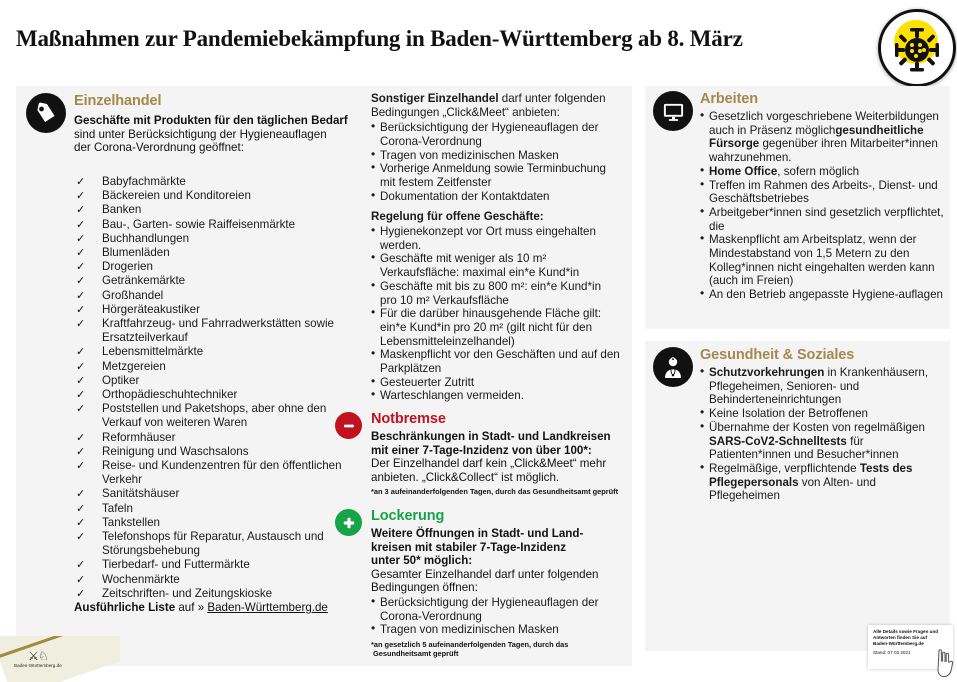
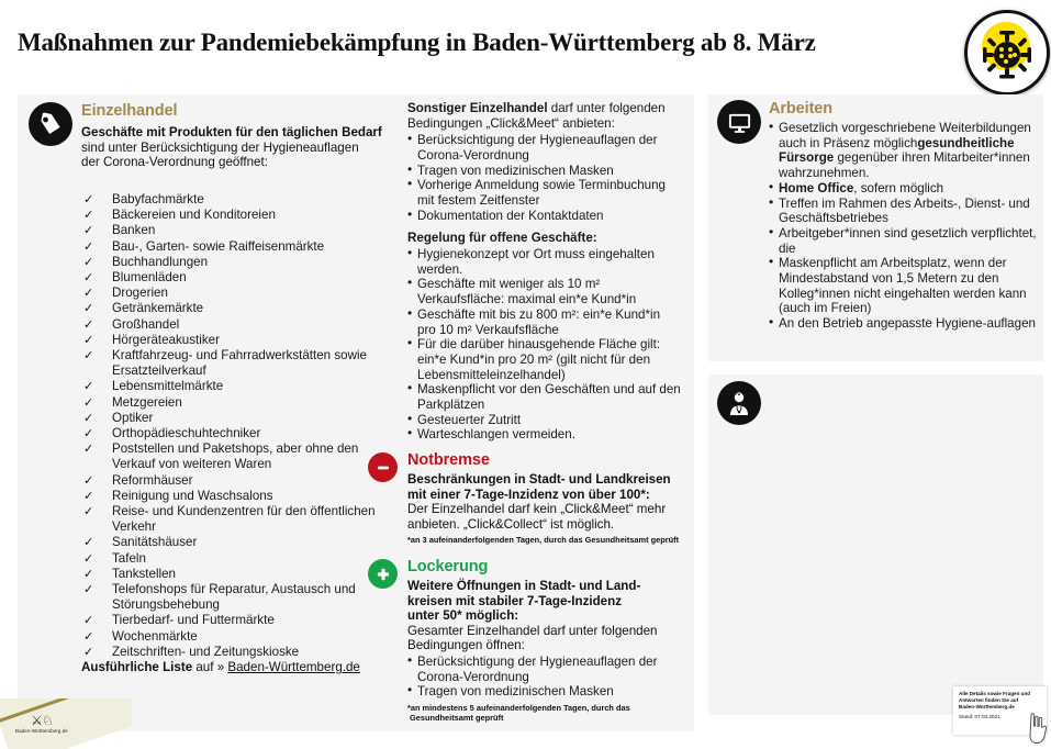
  Maßnahmen zur Pandemiebekämpfung in Baden-Württemberg ab 8. März
  Einzelhandel
  Geschäfte mit Produkten für den täglichen Bedarf
  sind unter Berücksichtigung der Hygieneauflagen
  der Corona-Verordnung geöffnet:
  ✓
  Babyfachmärkte
  ✓
  Bäckereien und Konditoreien
  ✓
  Banken
  ✓
  Bau-, Garten- sowie Raiffeisenmärkte
  ✓
  Buchhandlungen
  ✓
  Blumenläden
  ✓
  Drogerien
  ✓
  Getränkemärkte
  ✓
  Großhandel
  ✓
  Hörgeräteakustiker
  ✓
  Kraftfahrzeug- und Fahrradwerkstätten sowie Ersatzteilverkauf
  ✓
  Lebensmittelmärkte
  ✓
  Metzgereien
  ✓
  Optiker
  ✓
  Orthopädieschuhtechniker
  ✓
  Poststellen und Paketshops, aber ohne den Verkauf von weiteren Waren
  ✓
  Reformhäuser
  ✓
  Reinigung und Waschsalons
  ✓
  Reise- und Kundenzentren für den öffentlichen Verkehr
  ✓
  Sanitätshäuser
  ✓
  Tafeln
  ✓
  Tankstellen
  ✓
  Telefonshops für Reparatur, Austausch und Störungsbehebung
  ✓
  Tierbedarf- und Futtermärkte
  ✓
  Wochenmärkte
  ✓
  Zeitschriften- und Zeitungskioske
  Ausführliche Liste auf » Baden-Württemberg.de
  Sonstiger Einzelhandel darf unter folgenden
  Bedingungen „Click&Meet“ anbieten:
  Berücksichtigung der Hygieneauflagen der Corona-Verordnung
  Tragen von medizinischen Masken
  Vorherige Anmeldung sowie Terminbuchung mit festem Zeitfenster
  Dokumentation der Kontaktdaten
  Regelung für offene Geschäfte:
  Hygienekonzept vor Ort muss eingehalten werden.
  Geschäfte mit weniger als 10 m² Verkaufsfläche: maximal ein*e Kund*in
  Geschäfte mit bis zu 800 m²: ein*e Kund*in pro 10 m² Verkaufsfläche
  Für die darüber hinausgehende Fläche gilt: ein*e Kund*in pro 20 m² (gilt nicht für den Lebensmitteleinzelhandel)
  Maskenpflicht vor den Geschäften und auf den Parkplätzen
  Gesteuerter Zutritt
  Warteschlangen vermeiden.
  Notbremse
  Beschränkungen in Stadt- und Landkreisen
  mit einer 7-Tage-Inzidenz von über 100*:
  Der Einzelhandel darf kein „Click&Meet“ mehr
  anbieten. „Click&Collect“ ist möglich.
  *an 3 aufeinanderfolgenden Tagen, durch das Gesundheitsamt geprüft
  Lockerung
  Weitere Öffnungen in Stadt- und Land-
  kreisen mit stabiler 7-Tage-Inzidenz
  unter 50* möglich:
  Gesamter Einzelhandel darf unter folgenden
  Bedingungen öffnen:
  Berücksichtigung der Hygieneauflagen der Corona-Verordnung
  Tragen von medizinischen Masken
- *an gesetzlich 5 aufeinanderfolgenden Tagen, durch das
+ *an mindestens 5 aufeinanderfolgenden Tagen, durch das
  Gesundheitsamt geprüft
  Arbeiten
  Gesetzlich vorgeschriebene Weiterbildungen auch in Präsenz möglichgesundheitliche Fürsorge gegenüber ihren Mitarbeiter*innen wahrzunehmen.
  Home Office, sofern möglich
  Treffen im Rahmen des Arbeits-, Dienst- und Geschäftsbetriebes
  Arbeitgeber*innen sind gesetzlich verpflichtet, die
  Maskenpflicht am Arbeitsplatz, wenn der Mindestabstand von 1,5 Metern zu den Kolleg*innen nicht eingehalten werden kann (auch im Freien)
  An den Betrieb angepasste Hygiene-auflagen
- Gesundheit & Soziales
- Schutzvorkehrungen in Krankenhäusern, Pflegeheimen, Senioren- und Behinderteneinrichtungen
- Keine Isolation der Betroffenen
- Übernahme der Kosten von regelmäßigen SARS-CoV2-Schnelltests für Patienten*innen und Besucher*innen
- Regelmäßige, verpflichtende Tests des Pflegepersonals von Alten- und Pflegeheimen
  ⚔♘
